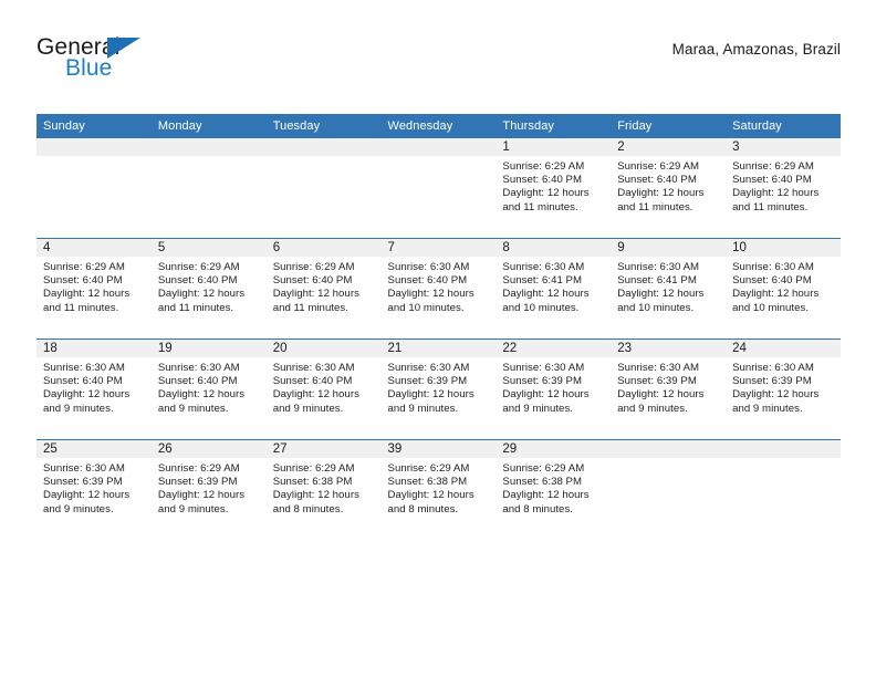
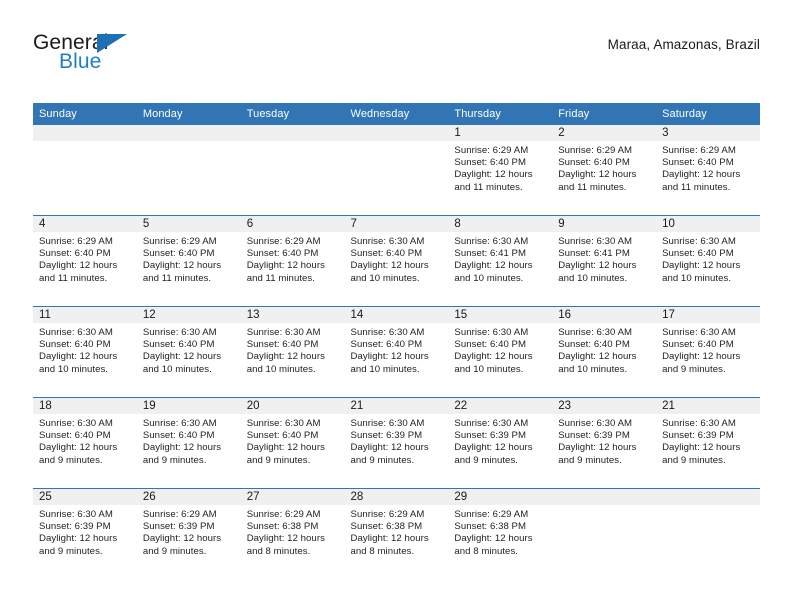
  General
  Blue
  Maraa, Amazonas, Brazil
  Sunday	Monday	Tuesday	Wednesday	Thursday	Friday	Saturday
  				1Sunrise: 6:29 AMSunset: 6:40 PMDaylight: 12 hours and 11 minutes.	2Sunrise: 6:29 AMSunset: 6:40 PMDaylight: 12 hours and 11 minutes.	3Sunrise: 6:29 AMSunset: 6:40 PMDaylight: 12 hours and 11 minutes.
  4Sunrise: 6:29 AMSunset: 6:40 PMDaylight: 12 hours and 11 minutes.	5Sunrise: 6:29 AMSunset: 6:40 PMDaylight: 12 hours and 11 minutes.	6Sunrise: 6:29 AMSunset: 6:40 PMDaylight: 12 hours and 11 minutes.	7Sunrise: 6:30 AMSunset: 6:40 PMDaylight: 12 hours and 10 minutes.	8Sunrise: 6:30 AMSunset: 6:41 PMDaylight: 12 hours and 10 minutes.	9Sunrise: 6:30 AMSunset: 6:41 PMDaylight: 12 hours and 10 minutes.	10Sunrise: 6:30 AMSunset: 6:40 PMDaylight: 12 hours and 10 minutes.
+ 11Sunrise: 6:30 AMSunset: 6:40 PMDaylight: 12 hours and 10 minutes.	12Sunrise: 6:30 AMSunset: 6:40 PMDaylight: 12 hours and 10 minutes.	13Sunrise: 6:30 AMSunset: 6:40 PMDaylight: 12 hours and 10 minutes.	14Sunrise: 6:30 AMSunset: 6:40 PMDaylight: 12 hours and 10 minutes.	15Sunrise: 6:30 AMSunset: 6:40 PMDaylight: 12 hours and 10 minutes.	16Sunrise: 6:30 AMSunset: 6:40 PMDaylight: 12 hours and 10 minutes.	17Sunrise: 6:30 AMSunset: 6:40 PMDaylight: 12 hours and 9 minutes.
- 18Sunrise: 6:30 AMSunset: 6:40 PMDaylight: 12 hours and 9 minutes.	19Sunrise: 6:30 AMSunset: 6:40 PMDaylight: 12 hours and 9 minutes.	20Sunrise: 6:30 AMSunset: 6:40 PMDaylight: 12 hours and 9 minutes.	21Sunrise: 6:30 AMSunset: 6:39 PMDaylight: 12 hours and 9 minutes.	22Sunrise: 6:30 AMSunset: 6:39 PMDaylight: 12 hours and 9 minutes.	23Sunrise: 6:30 AMSunset: 6:39 PMDaylight: 12 hours and 9 minutes.	24Sunrise: 6:30 AMSunset: 6:39 PMDaylight: 12 hours and 9 minutes.
+ 18Sunrise: 6:30 AMSunset: 6:40 PMDaylight: 12 hours and 9 minutes.	19Sunrise: 6:30 AMSunset: 6:40 PMDaylight: 12 hours and 9 minutes.	20Sunrise: 6:30 AMSunset: 6:40 PMDaylight: 12 hours and 9 minutes.	21Sunrise: 6:30 AMSunset: 6:39 PMDaylight: 12 hours and 9 minutes.	22Sunrise: 6:30 AMSunset: 6:39 PMDaylight: 12 hours and 9 minutes.	23Sunrise: 6:30 AMSunset: 6:39 PMDaylight: 12 hours and 9 minutes.	21Sunrise: 6:30 AMSunset: 6:39 PMDaylight: 12 hours and 9 minutes.
- 25Sunrise: 6:30 AMSunset: 6:39 PMDaylight: 12 hours and 9 minutes.	26Sunrise: 6:29 AMSunset: 6:39 PMDaylight: 12 hours and 9 minutes.	27Sunrise: 6:29 AMSunset: 6:38 PMDaylight: 12 hours and 8 minutes.	39Sunrise: 6:29 AMSunset: 6:38 PMDaylight: 12 hours and 8 minutes.	29Sunrise: 6:29 AMSunset: 6:38 PMDaylight: 12 hours and 8 minutes.
+ 25Sunrise: 6:30 AMSunset: 6:39 PMDaylight: 12 hours and 9 minutes.	26Sunrise: 6:29 AMSunset: 6:39 PMDaylight: 12 hours and 9 minutes.	27Sunrise: 6:29 AMSunset: 6:38 PMDaylight: 12 hours and 8 minutes.	28Sunrise: 6:29 AMSunset: 6:38 PMDaylight: 12 hours and 8 minutes.	29Sunrise: 6:29 AMSunset: 6:38 PMDaylight: 12 hours and 8 minutes.
